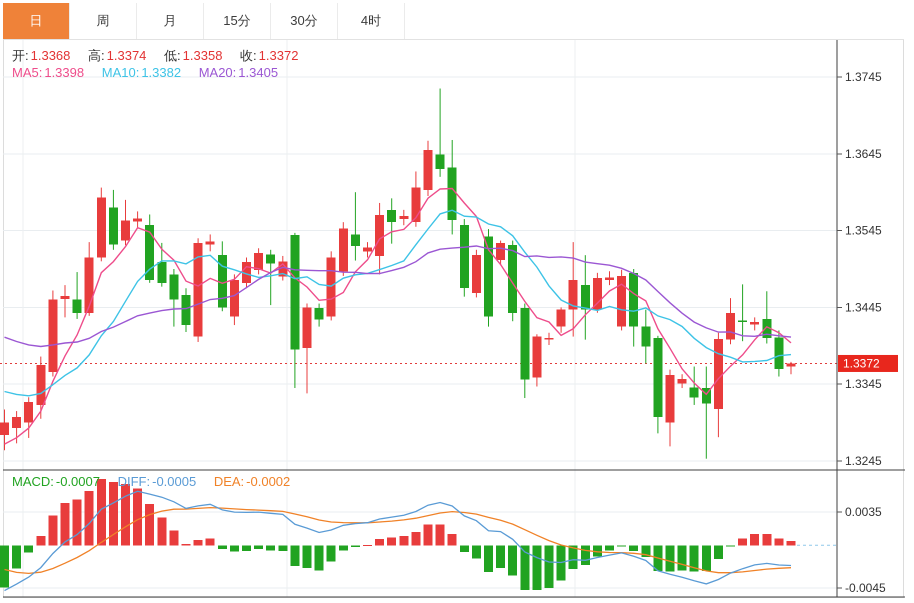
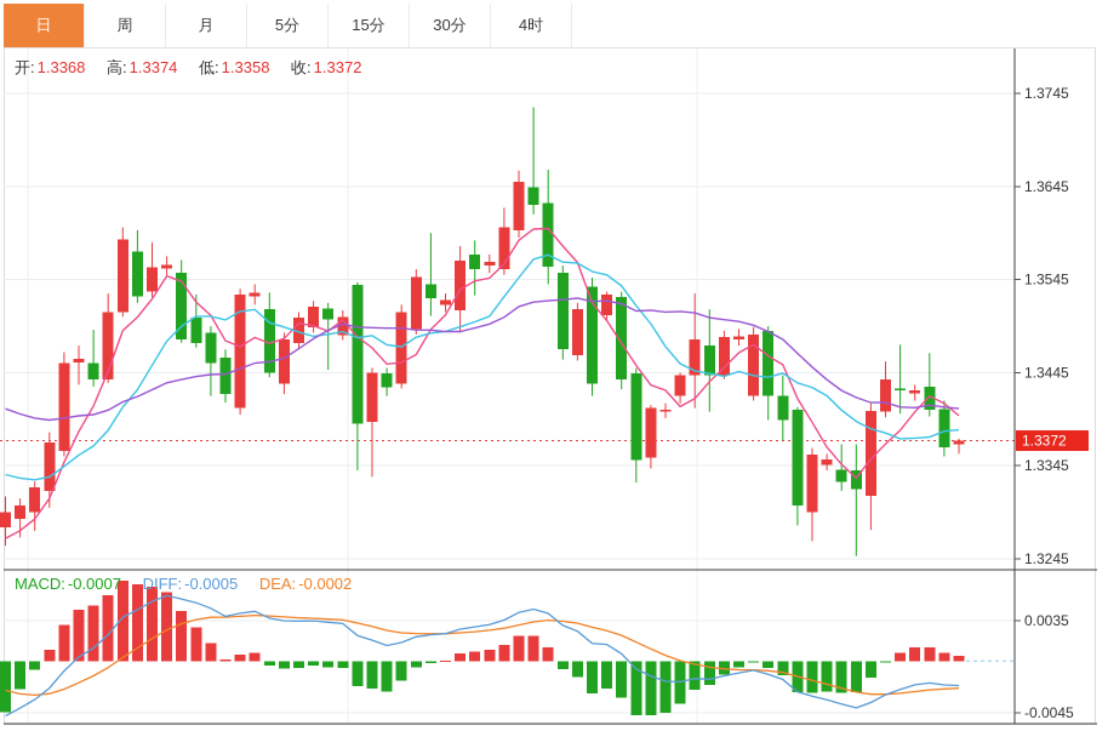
  日
  周
  月
+ 5分
  15分
  30分
  4时
  1.3745
  1.3645
  1.3545
  1.3445
  1.3345
  1.3245
  0.0035
  -0.0045
  1.3372
  开: 1.3368 高: 1.3374 低: 1.3358 收: 1.3372
- MA5: 1.3398 MA10: 1.3382 MA20: 1.3405
  MACD: -0.0007 DIFF: -0.0005 DEA: -0.0002
